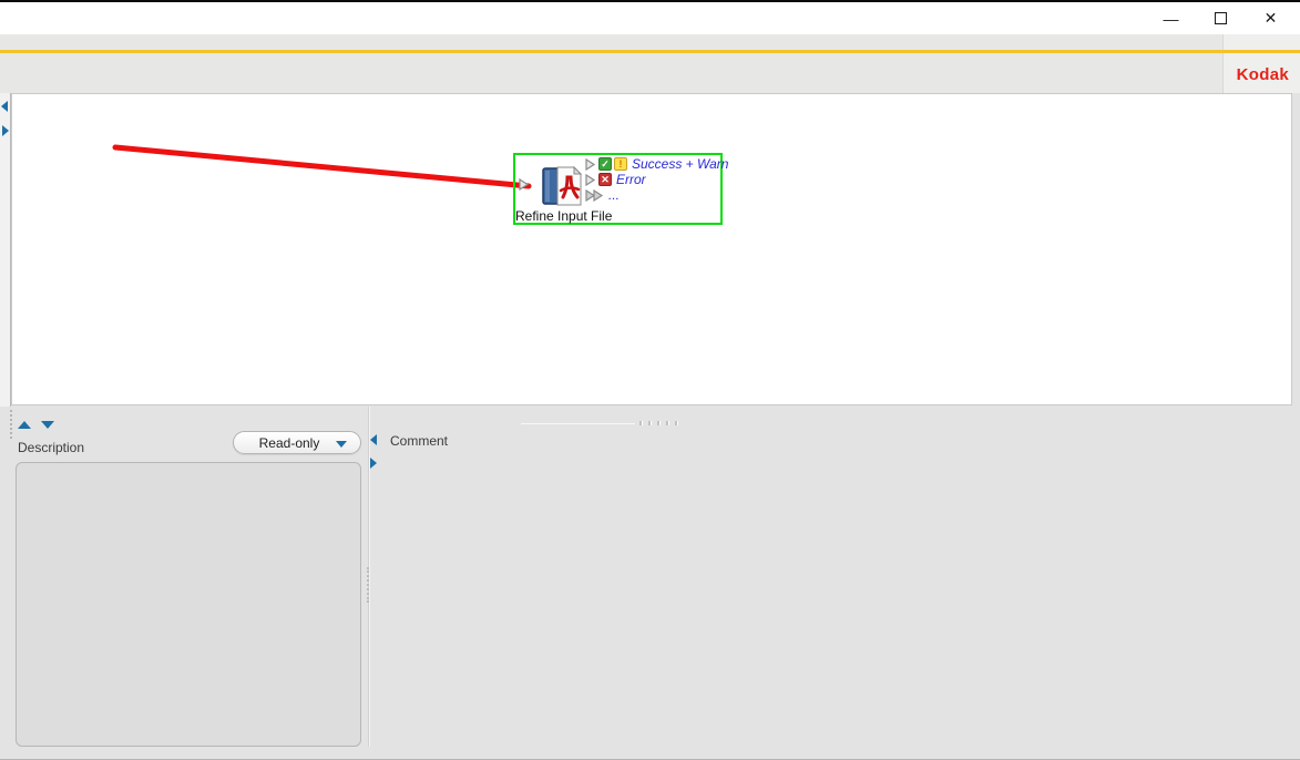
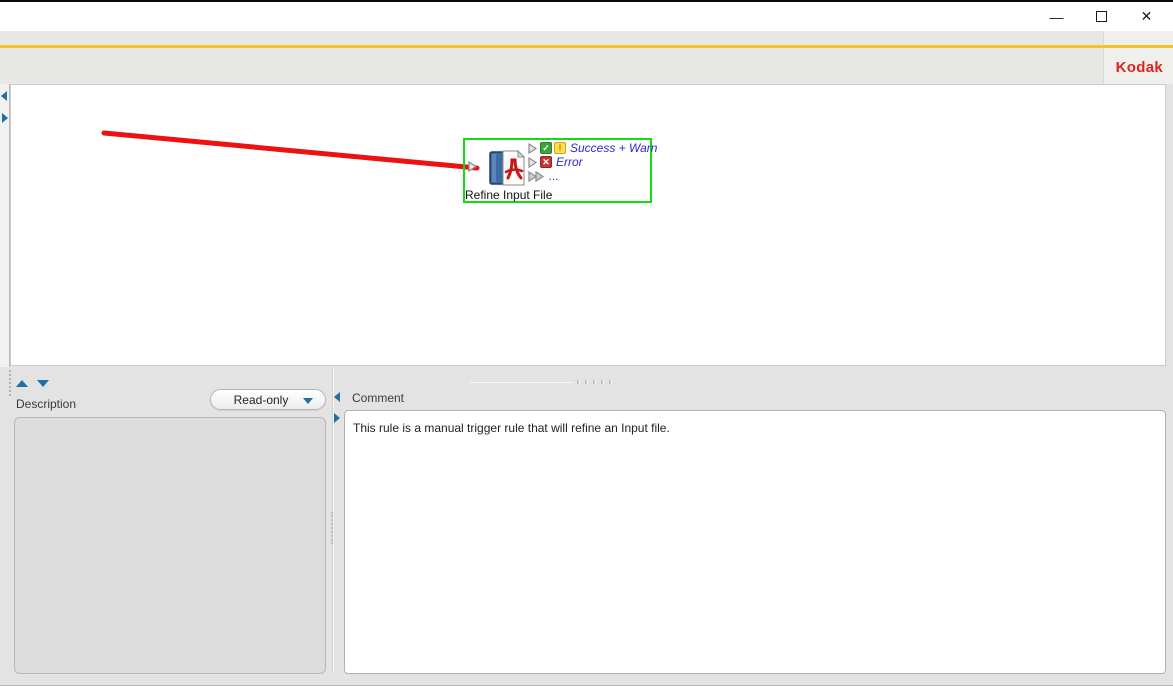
  —
  ✕
  Kodak
  ✓
  !
  Success + Warn
  ✕
  Error
  ...
  Refine Input File
  Description
  Read-only
  Comment
+ This rule is a manual trigger rule that will refine an Input file.
